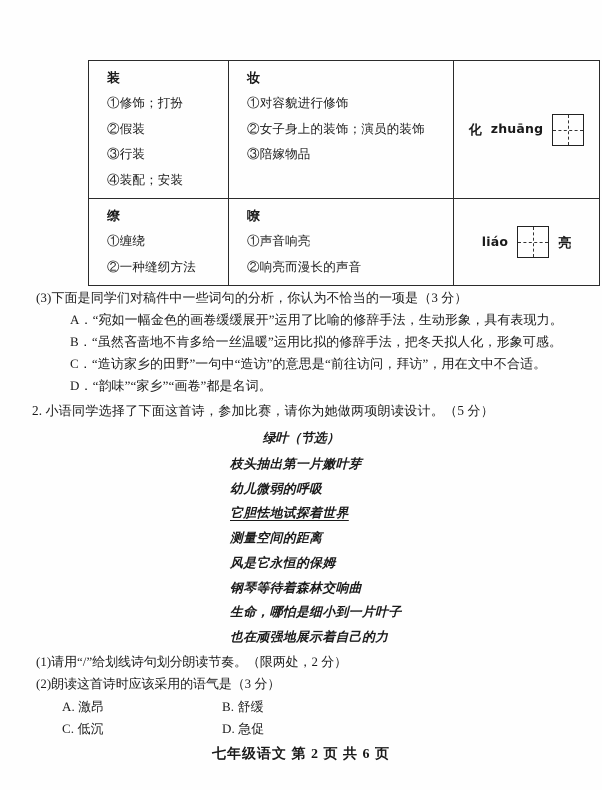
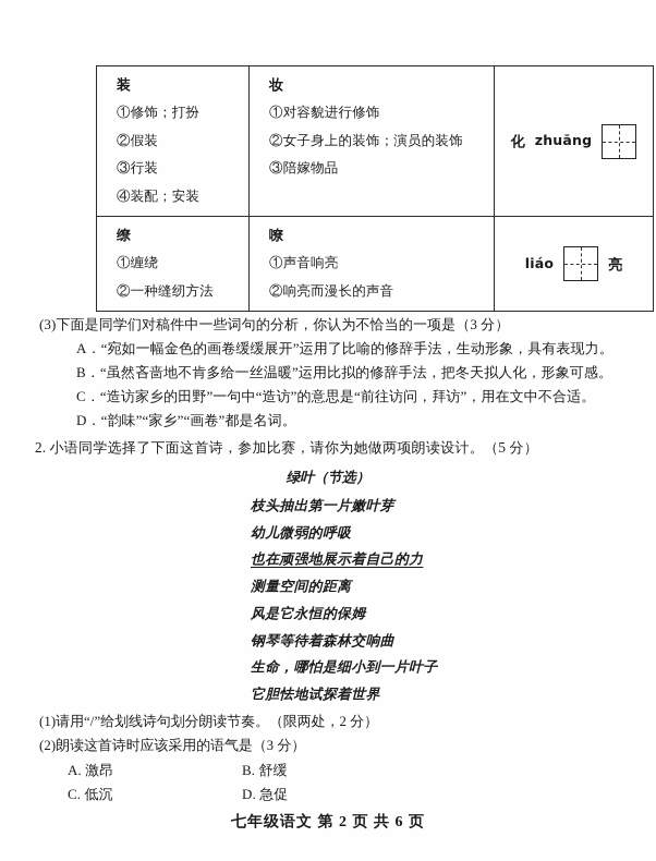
  装 ①修饰；打扮 ②假装 ③行装 ④装配；安装	妆 ①对容貌进行修饰 ②女子身上的装饰；演员的装饰 ③陪嫁物品	化 zhuāng
  缭 ①缠绕 ②一种缝纫方法	嘹 ①声音响亮 ②响亮而漫长的声音	liáo 亮
  (3)下面是同学们对稿件中一些词句的分析，你认为不恰当的一项是（3 分）
  A．“宛如一幅金色的画卷缓缓展开”运用了比喻的修辞手法，生动形象，具有表现力。
  B．“虽然吝啬地不肯多给一丝温暖”运用比拟的修辞手法，把冬天拟人化，形象可感。
  C．“造访家乡的田野”一句中“造访”的意思是“前往访问，拜访”，用在文中不合适。
  D．“韵味”“家乡”“画卷”都是名词。
  2. 小语同学选择了下面这首诗，参加比赛，请你为她做两项朗读设计。（5 分）
  绿叶（节选）
  枝头抽出第一片嫩叶芽
  幼儿微弱的呼吸
- 它胆怯地试探着世界
+ 也在顽强地展示着自己的力
  测量空间的距离
  风是它永恒的保姆
  钢琴等待着森林交响曲
  生命，哪怕是细小到一片叶子
- 也在顽强地展示着自己的力
+ 它胆怯地试探着世界
  (1)请用“/”给划线诗句划分朗读节奏。（限两处，2 分）
  (2)朗读这首诗时应该采用的语气是（3 分）
  A. 激昂
  B. 舒缓
  C. 低沉
  D. 急促
  七年级语文 第 2 页 共 6 页
